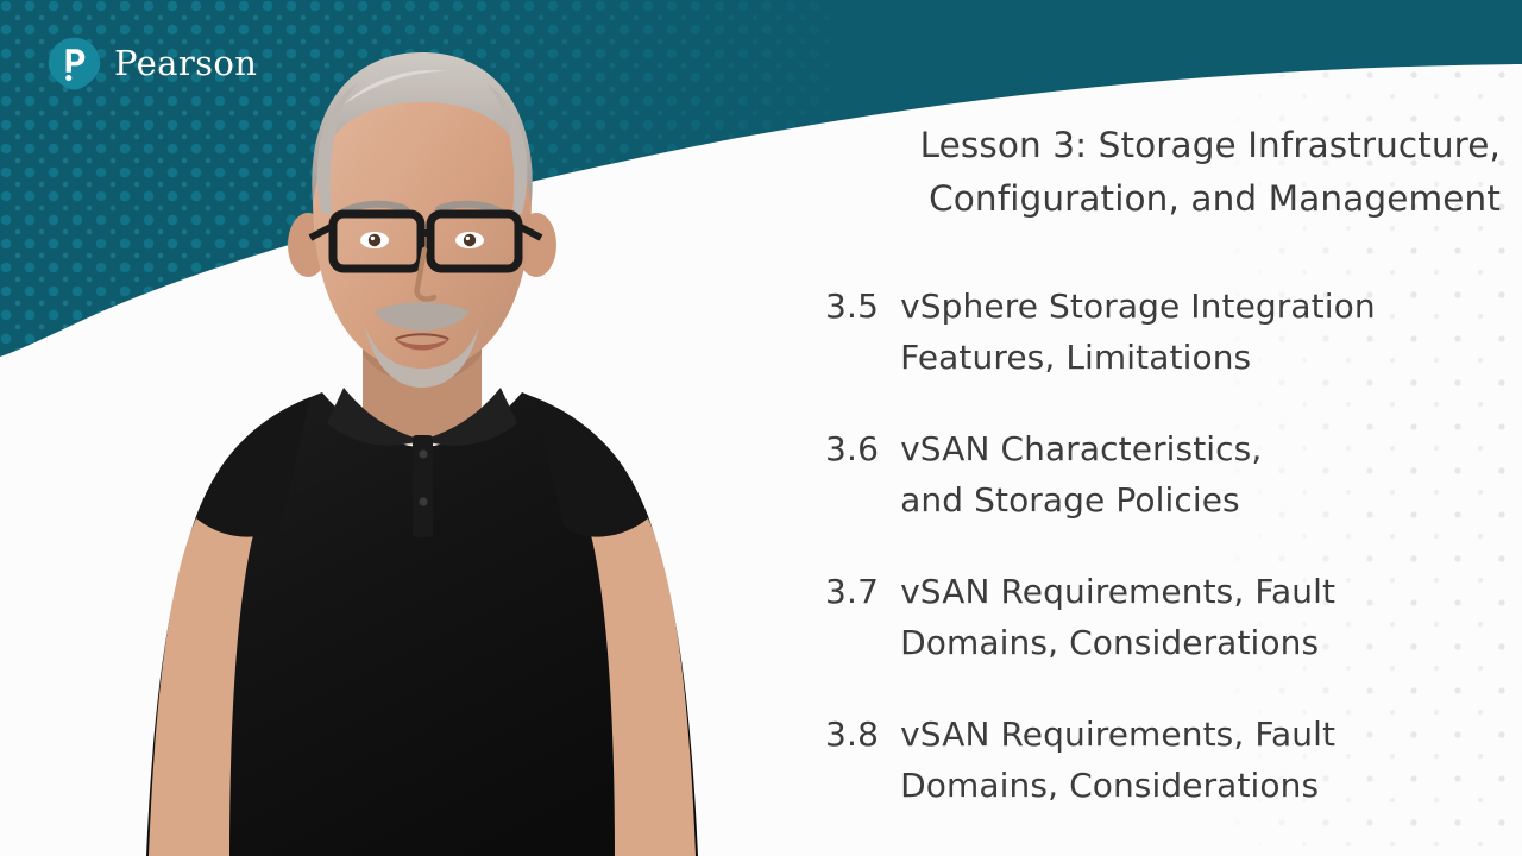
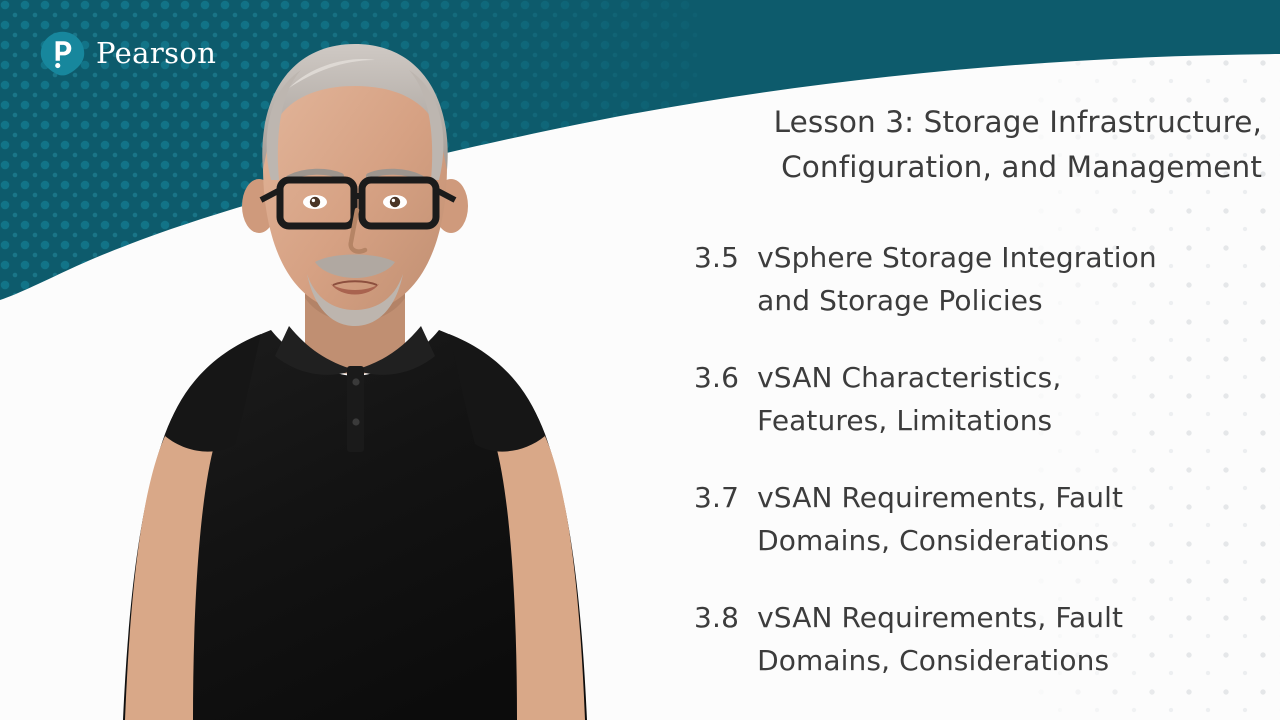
  Pearson
  Lesson 3: Storage Infrastructure,
  Configuration, and Management
  3.5
  vSphere Storage Integration
- Features, Limitations
+ and Storage Policies
  3.6
  vSAN Characteristics,
- and Storage Policies
+ Features, Limitations
  3.7
  vSAN Requirements, Fault
  Domains, Considerations
  3.8
  vSAN Requirements, Fault
  Domains, Considerations
